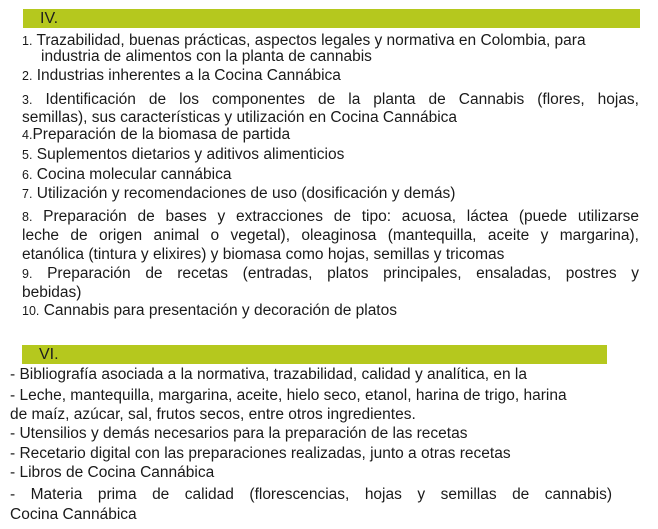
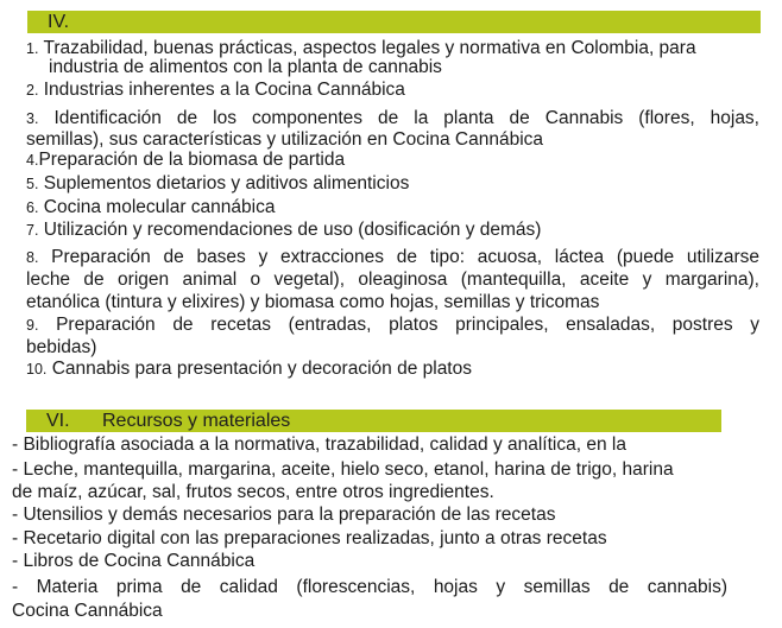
  IV.
  1. Trazabilidad, buenas prácticas, aspectos legales y normativa en Colombia, para
  industria de alimentos con la planta de cannabis
  2. Industrias inherentes a la Cocina Cannábica
  3. Identificación de los componentes de la planta de Cannabis (flores, hojas,
  semillas), sus características y utilización en Cocina Cannábica
  4.Preparación de la biomasa de partida
  5. Suplementos dietarios y aditivos alimenticios
  6. Cocina molecular cannábica
  7. Utilización y recomendaciones de uso (dosificación y demás)
  8. Preparación de bases y extracciones de tipo: acuosa, láctea (puede utilizarse
  leche de origen animal o vegetal), oleaginosa (mantequilla, aceite y margarina),
  etanólica (tintura y elixires) y biomasa como hojas, semillas y tricomas
  9. Preparación de recetas (entradas, platos principales, ensaladas, postres y
  bebidas)
  10. Cannabis para presentación y decoración de platos
  VI.
+ Recursos y materiales
  - Bibliografía asociada a la normativa, trazabilidad, calidad y analítica, en la
  - Leche, mantequilla, margarina, aceite, hielo seco, etanol, harina de trigo, harina
  de maíz, azúcar, sal, frutos secos, entre otros ingredientes.
  - Utensilios y demás necesarios para la preparación de las recetas
  - Recetario digital con las preparaciones realizadas, junto a otras recetas
  - Libros de Cocina Cannábica
  - Materia prima de calidad (florescencias, hojas y semillas de cannabis)
  Cocina Cannábica
